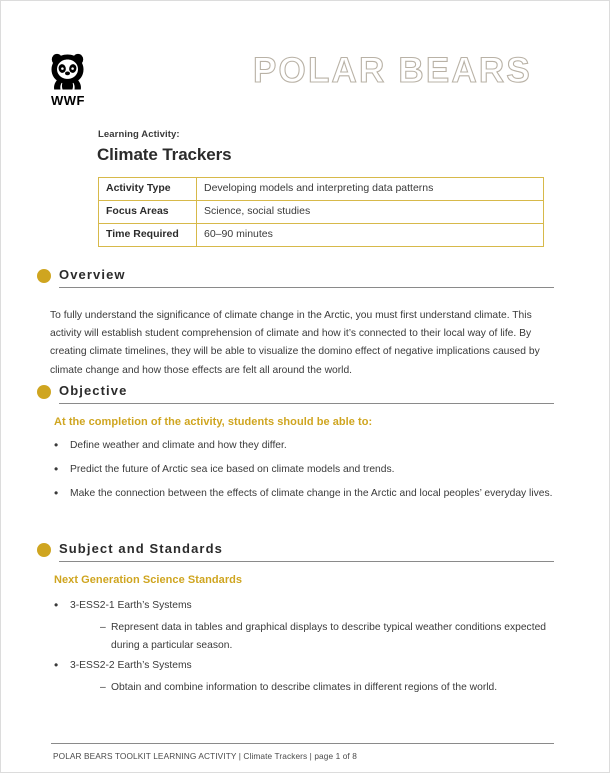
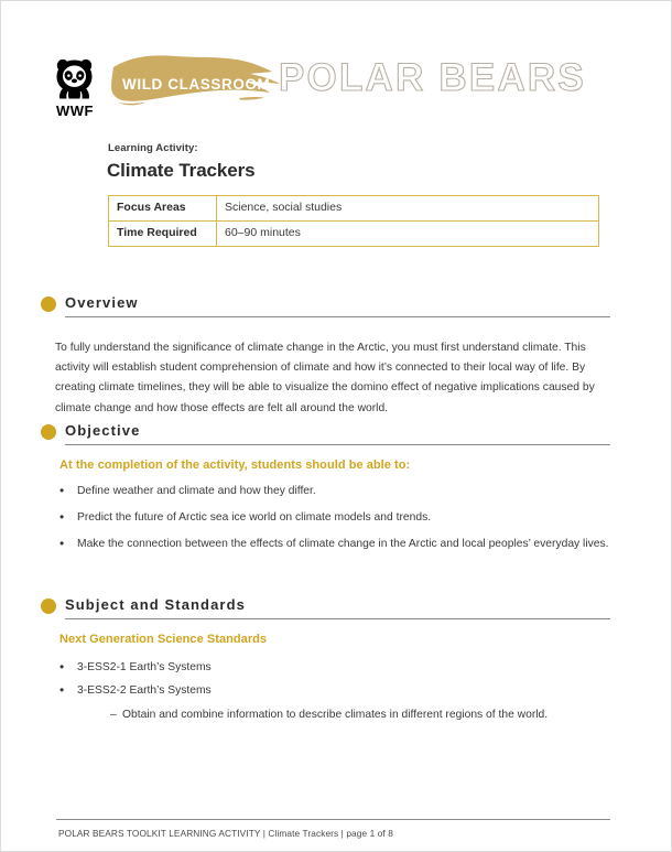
  WWF
+ WILD CLASSROOM
  POLAR BEARS
  Learning Activity:
  Climate Trackers
- Activity Type	Developing models and interpreting data patterns
  Focus Areas	Science, social studies
  Time Required	60–90 minutes
  Overview
  To fully understand the significance of climate change in the Arctic, you must first understand climate. This activity will establish student comprehension of climate and how it’s connected to their local way of life. By creating climate timelines, they will be able to visualize the domino effect of negative implications caused by climate change and how those effects are felt all around the world.
  Objective
  At the completion of the activity, students should be able to:
  Define weather and climate and how they differ.
- Predict the future of Arctic sea ice based on climate models and trends.
+ Predict the future of Arctic sea ice world on climate models and trends.
  Make the connection between the effects of climate change in the Arctic and local peoples’ everyday lives.
  Subject and Standards
  Next Generation Science Standards
  3-ESS2-1 Earth’s Systems
- Represent data in tables and graphical displays to describe typical weather conditions expected during a particular season.
  3-ESS2-2 Earth’s Systems
  Obtain and combine information to describe climates in different regions of the world.
  POLAR BEARS TOOLKIT LEARNING ACTIVITY | Climate Trackers | page 1 of 8
